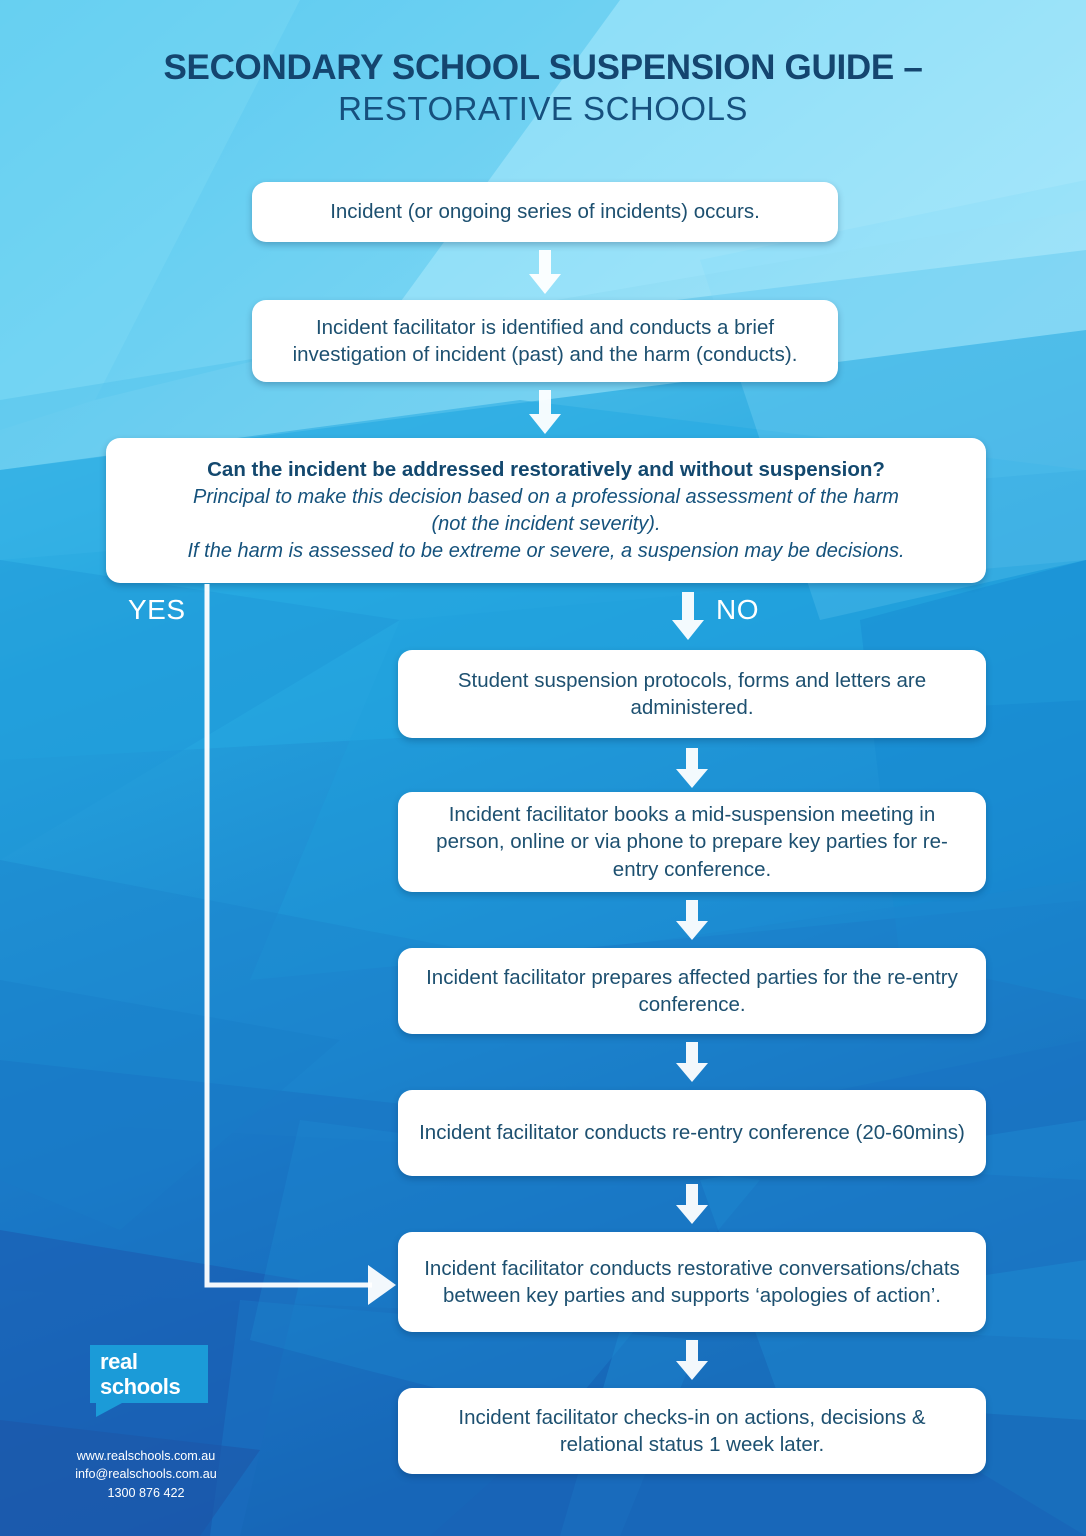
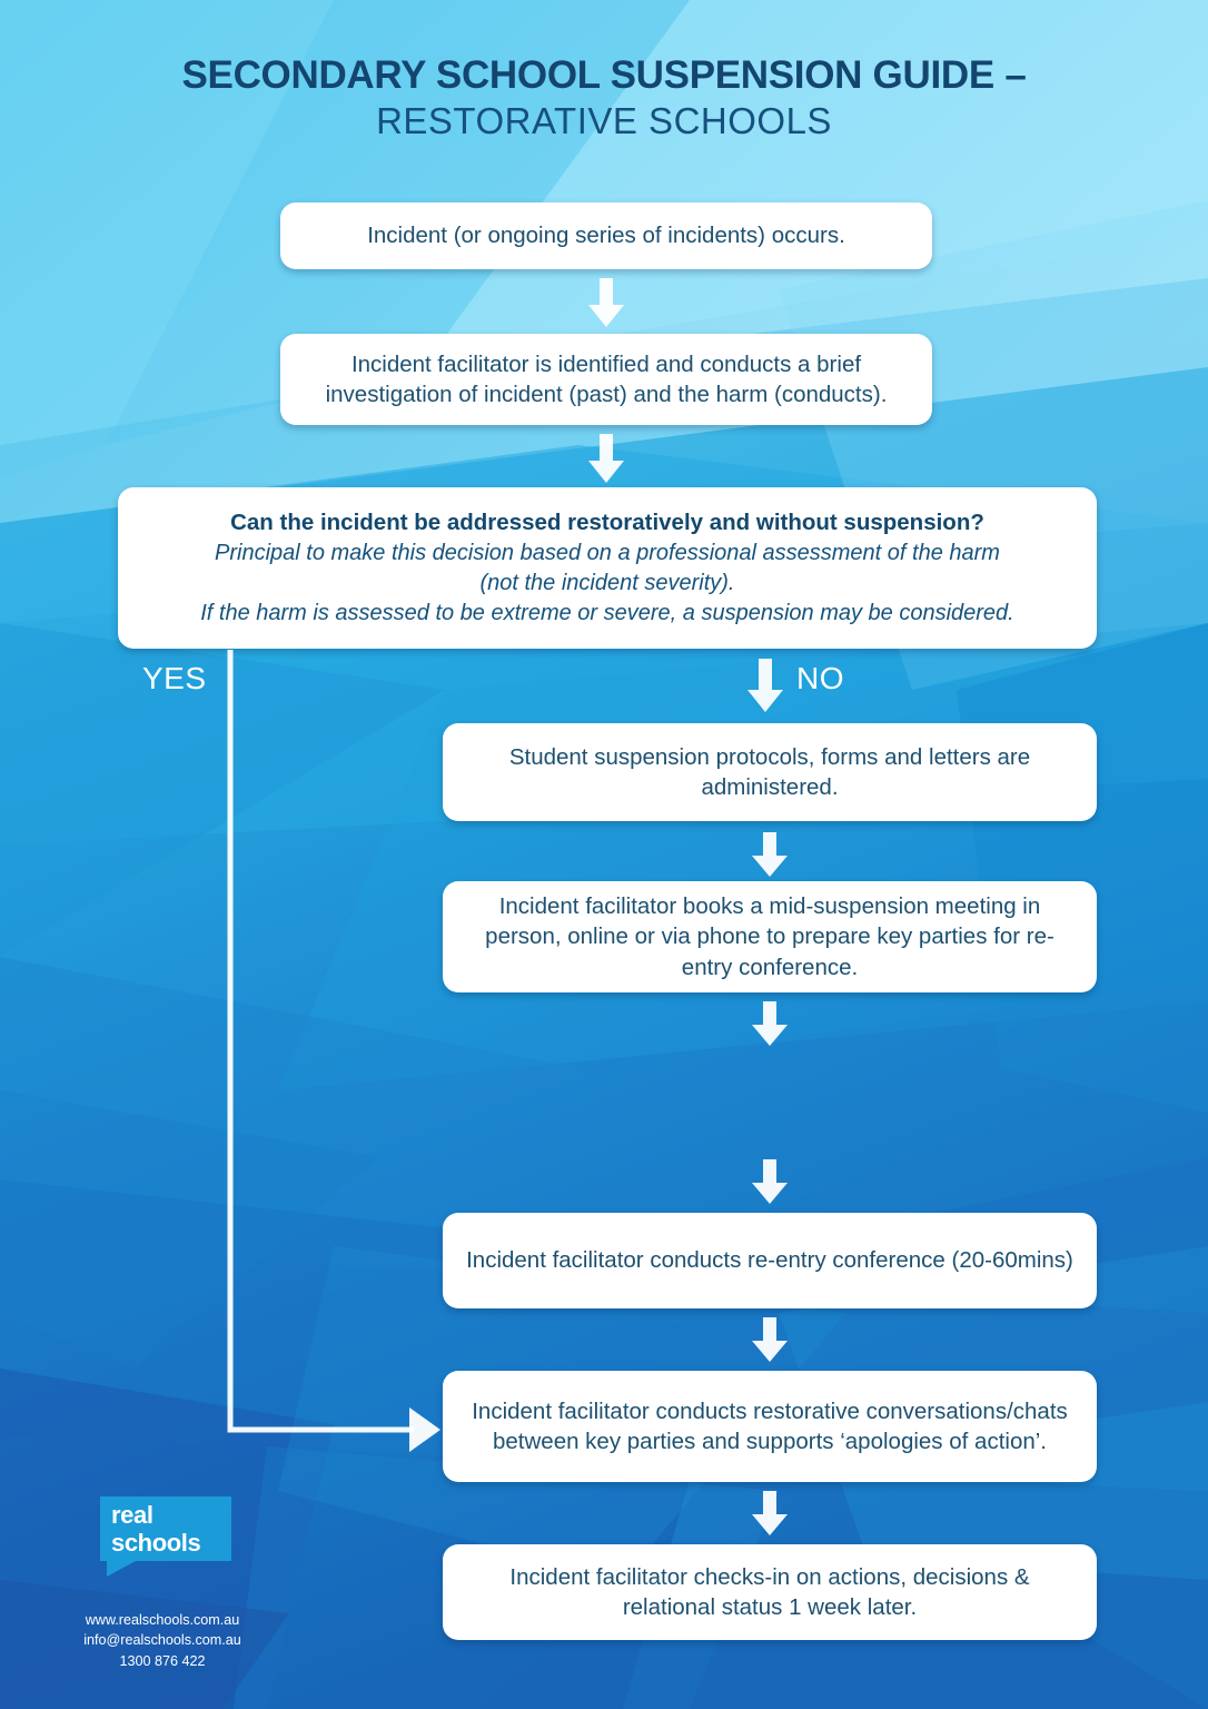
  SECONDARY SCHOOL SUSPENSION GUIDE –
  RESTORATIVE SCHOOLS
  Incident (or ongoing series of incidents) occurs.
  Incident facilitator is identified and conducts a brief investigation of incident (past) and the harm (conducts).
  Can the incident be addressed restoratively and without suspension?
  Principal to make this decision based on a professional assessment of the harm
  (not the incident severity).
- If the harm is assessed to be extreme or severe, a suspension may be decisions.
+ If the harm is assessed to be extreme or severe, a suspension may be considered.
  YES
  NO
  Student suspension protocols, forms and letters are administered.
  Incident facilitator books a mid-suspension meeting in person, online or via phone to prepare key parties for re-entry conference.
- Incident facilitator prepares affected parties for the re-entry conference.
  Incident facilitator conducts re-entry conference (20-60mins)
  Incident facilitator conducts restorative conversations/chats between key parties and supports ‘apologies of action’.
  Incident facilitator checks-in on actions, decisions & relational status 1 week later.
  real
  schools
  www.realschools.com.au
  info@realschools.com.au
  1300 876 422
